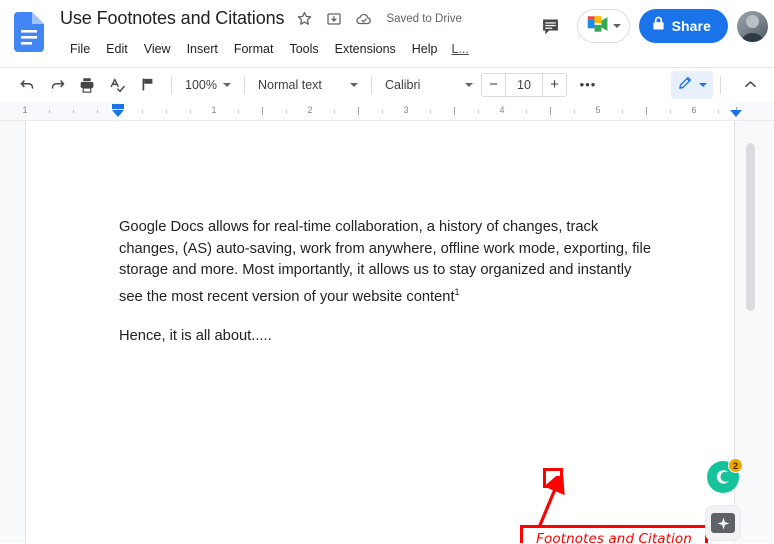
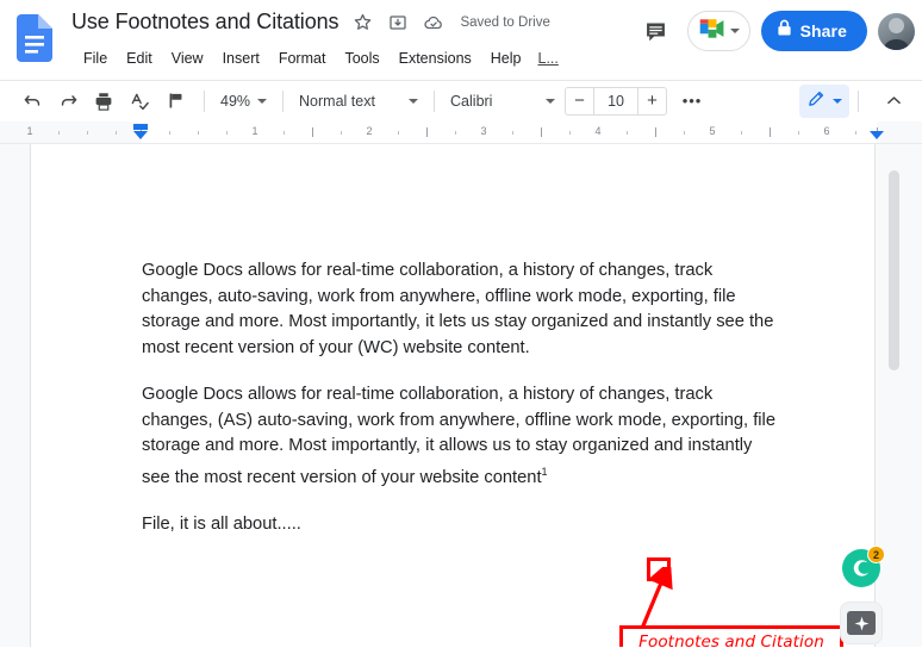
  Use Footnotes and Citations
  Saved to Drive
  File
  Edit
  View
  Insert
  Format
  Tools
  Extensions
  Help
  L...
  Share
- 100%
+ 49%
  Normal text
  Calibri
  −
  10
  +
  •••
  1
  1
  2
  3
  4
  5
  6
+ Google Docs allows for real-time collaboration, a history of changes, track changes, auto-saving, work from anywhere, offline work mode, exporting, file storage and more. Most importantly, it lets us stay organized and instantly see the most recent version of your (WC) website content.
  Google Docs allows for real-time collaboration, a history of changes, track changes, (AS) auto-saving, work from anywhere, offline work mode, exporting, file storage and more. Most importantly, it allows us to stay organized and instantly see the most recent version of your website content1
- Hence, it is all about.....
+ File, it is all about.....
  Footnotes and Citation
  2
